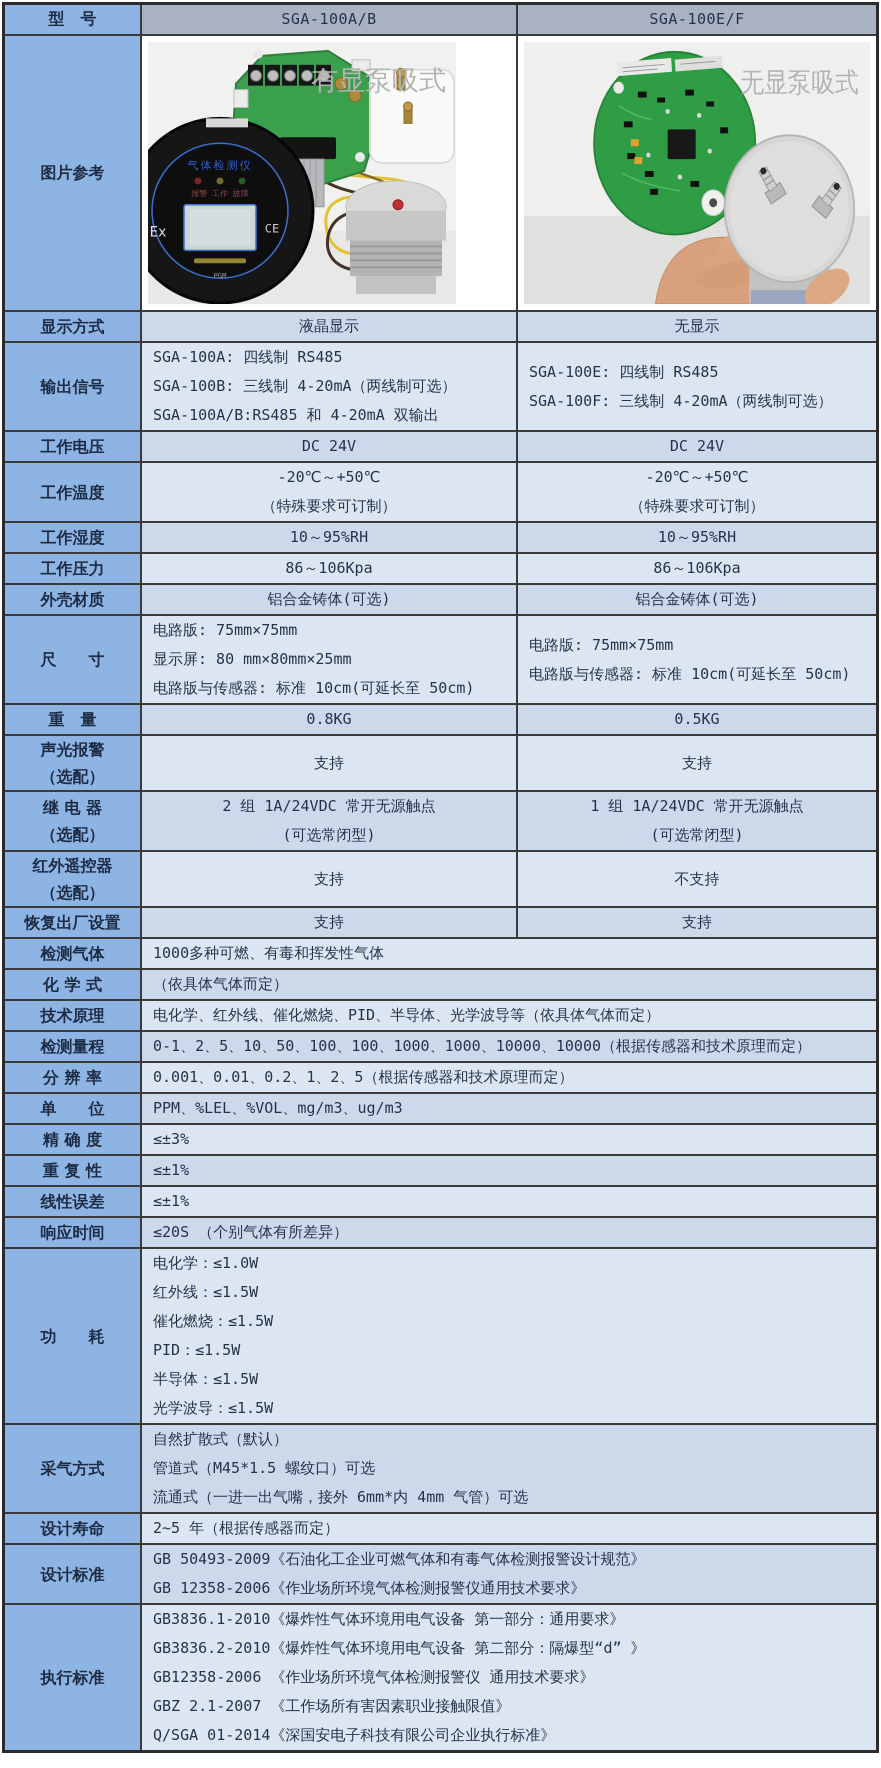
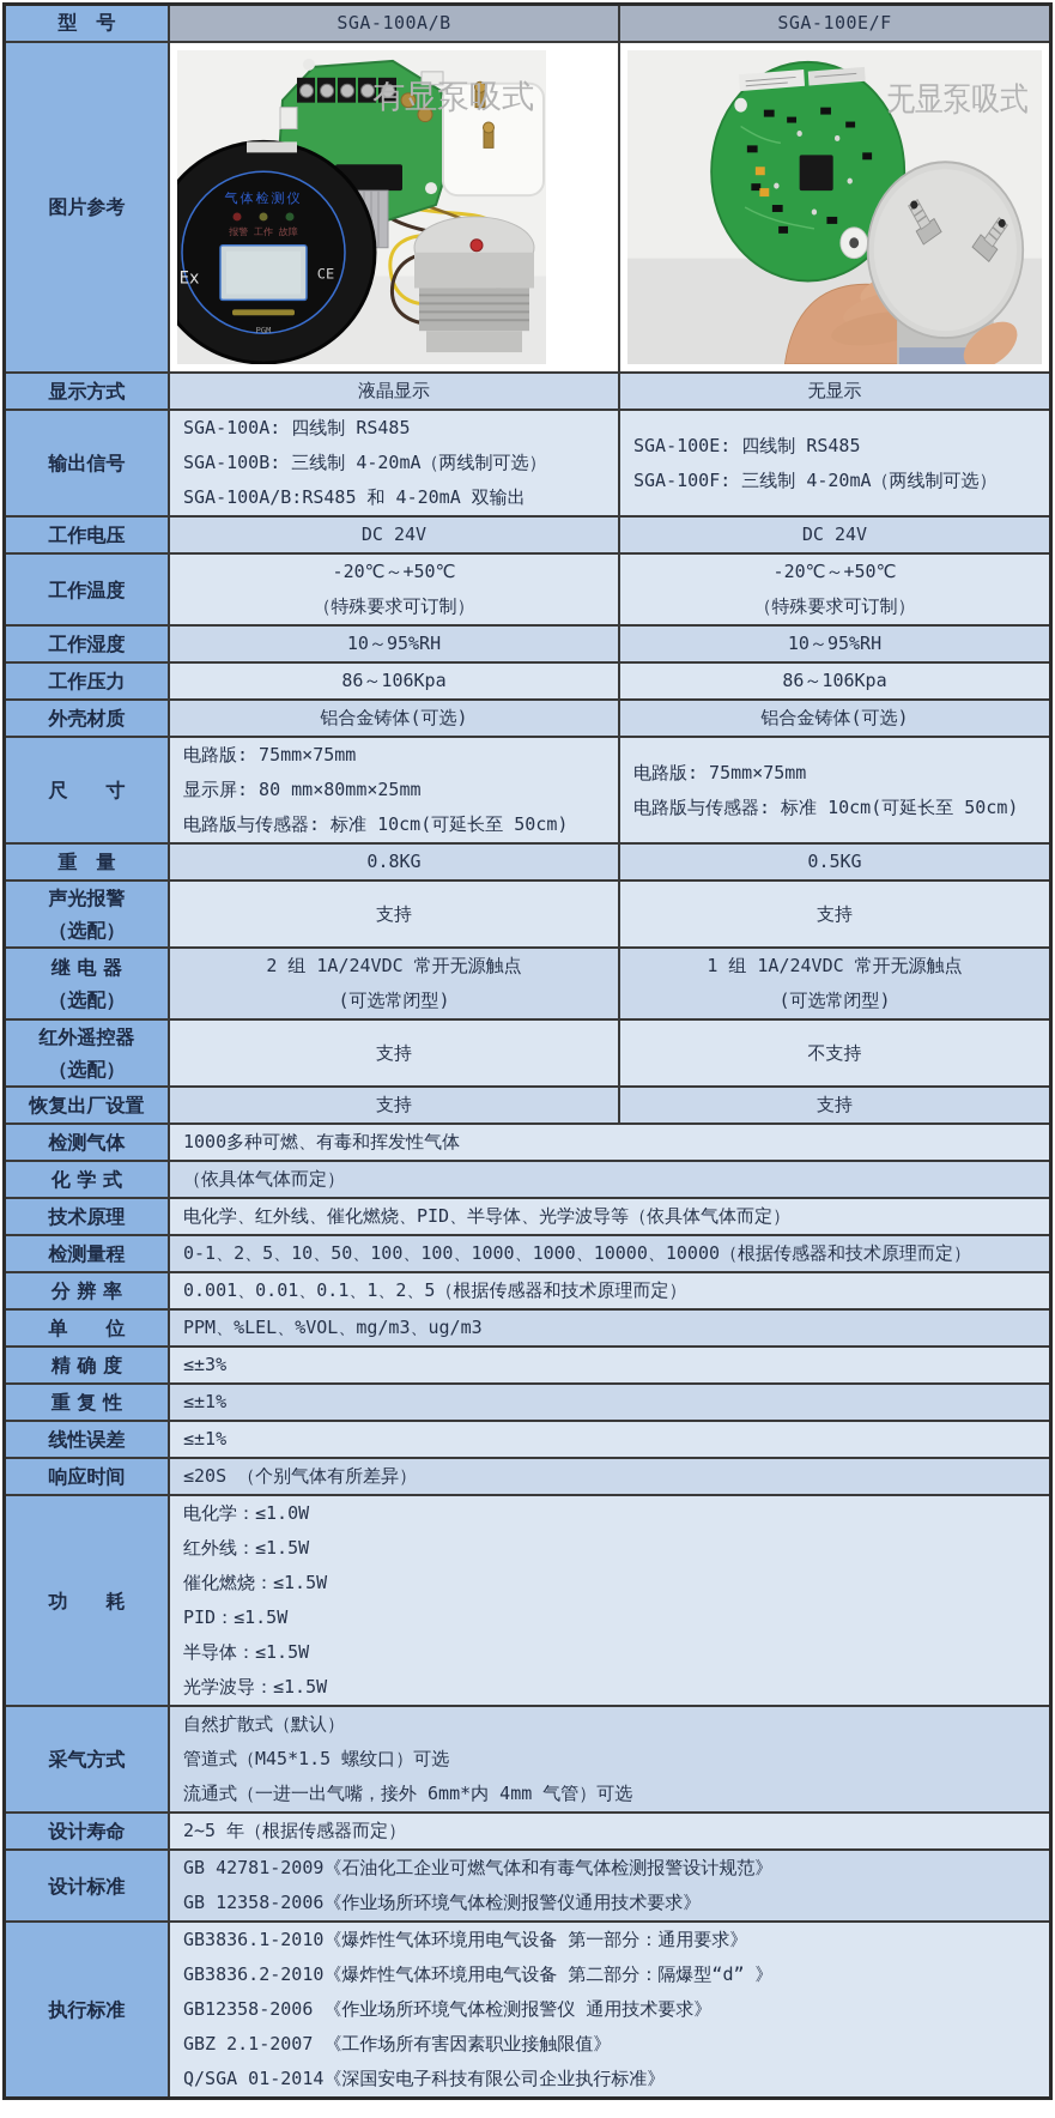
  型 号
  SGA-100A/B
  SGA-100E/F
  图片参考
  气体检测仪
  报警 工作 故障
  Ex
  CE
  PGM
  有显泵吸式
  无显泵吸式
  显示方式
  液晶显示
  无显示
  输出信号
  SGA-100A: 四线制 RS485
  SGA-100B: 三线制 4-20mA（两线制可选）
  SGA-100A/B:RS485 和 4-20mA 双输出
  SGA-100E: 四线制 RS485
  SGA-100F: 三线制 4-20mA（两线制可选）
  工作电压
  DC 24V
  DC 24V
  工作温度
  -20℃～+50℃
  （特殊要求可订制）
  -20℃～+50℃
  （特殊要求可订制）
  工作湿度
  10～95%RH
  10～95%RH
  工作压力
  86～106Kpa
  86～106Kpa
  外壳材质
  铝合金铸体(可选)
  铝合金铸体(可选)
  尺 寸
  电路版: 75mm×75mm
  显示屏: 80 mm×80mm×25mm
  电路版与传感器: 标准 10cm(可延长至 50cm)
  电路版: 75mm×75mm
  电路版与传感器: 标准 10cm(可延长至 50cm)
  重 量
  0.8KG
  0.5KG
  声光报警
  （选配）
  支持
  支持
  继 电 器
  （选配）
  2 组 1A/24VDC 常开无源触点
  (可选常闭型)
  1 组 1A/24VDC 常开无源触点
  (可选常闭型)
  红外遥控器
  （选配）
  支持
  不支持
  恢复出厂设置
  支持
  支持
  检测气体
  1000多种可燃、有毒和挥发性气体
  化 学 式
  （依具体气体而定）
  技术原理
  电化学、红外线、催化燃烧、PID、半导体、光学波导等（依具体气体而定）
  检测量程
  0-1、2、5、10、50、100、100、1000、1000、10000、10000（根据传感器和技术原理而定）
  分 辨 率
- 0.001、0.01、0.2、1、2、5（根据传感器和技术原理而定）
+ 0.001、0.01、0.1、1、2、5（根据传感器和技术原理而定）
  单 位
  PPM、%LEL、%VOL、mg/m3、ug/m3
  精 确 度
  ≤±3%
  重 复 性
  ≤±1%
  线性误差
  ≤±1%
  响应时间
  ≤20S （个别气体有所差异）
  功 耗
  电化学：≤1.0W
  红外线：≤1.5W
  催化燃烧：≤1.5W
  PID：≤1.5W
  半导体：≤1.5W
  光学波导：≤1.5W
  采气方式
  自然扩散式（默认）
  管道式（M45*1.5 螺纹口）可选
  流通式（一进一出气嘴，接外 6mm*内 4mm 气管）可选
  设计寿命
  2~5 年（根据传感器而定）
  设计标准
- GB 50493-2009《石油化工企业可燃气体和有毒气体检测报警设计规范》
+ GB 42781-2009《石油化工企业可燃气体和有毒气体检测报警设计规范》
  GB 12358-2006《作业场所环境气体检测报警仪通用技术要求》
  执行标准
  GB3836.1-2010《爆炸性气体环境用电气设备 第一部分：通用要求》
  GB3836.2-2010《爆炸性气体环境用电气设备 第二部分：隔爆型“d” 》
  GB12358-2006 《作业场所环境气体检测报警仪 通用技术要求》
  GBZ 2.1-2007 《工作场所有害因素职业接触限值》
  Q/SGA 01-2014《深国安电子科技有限公司企业执行标准》
